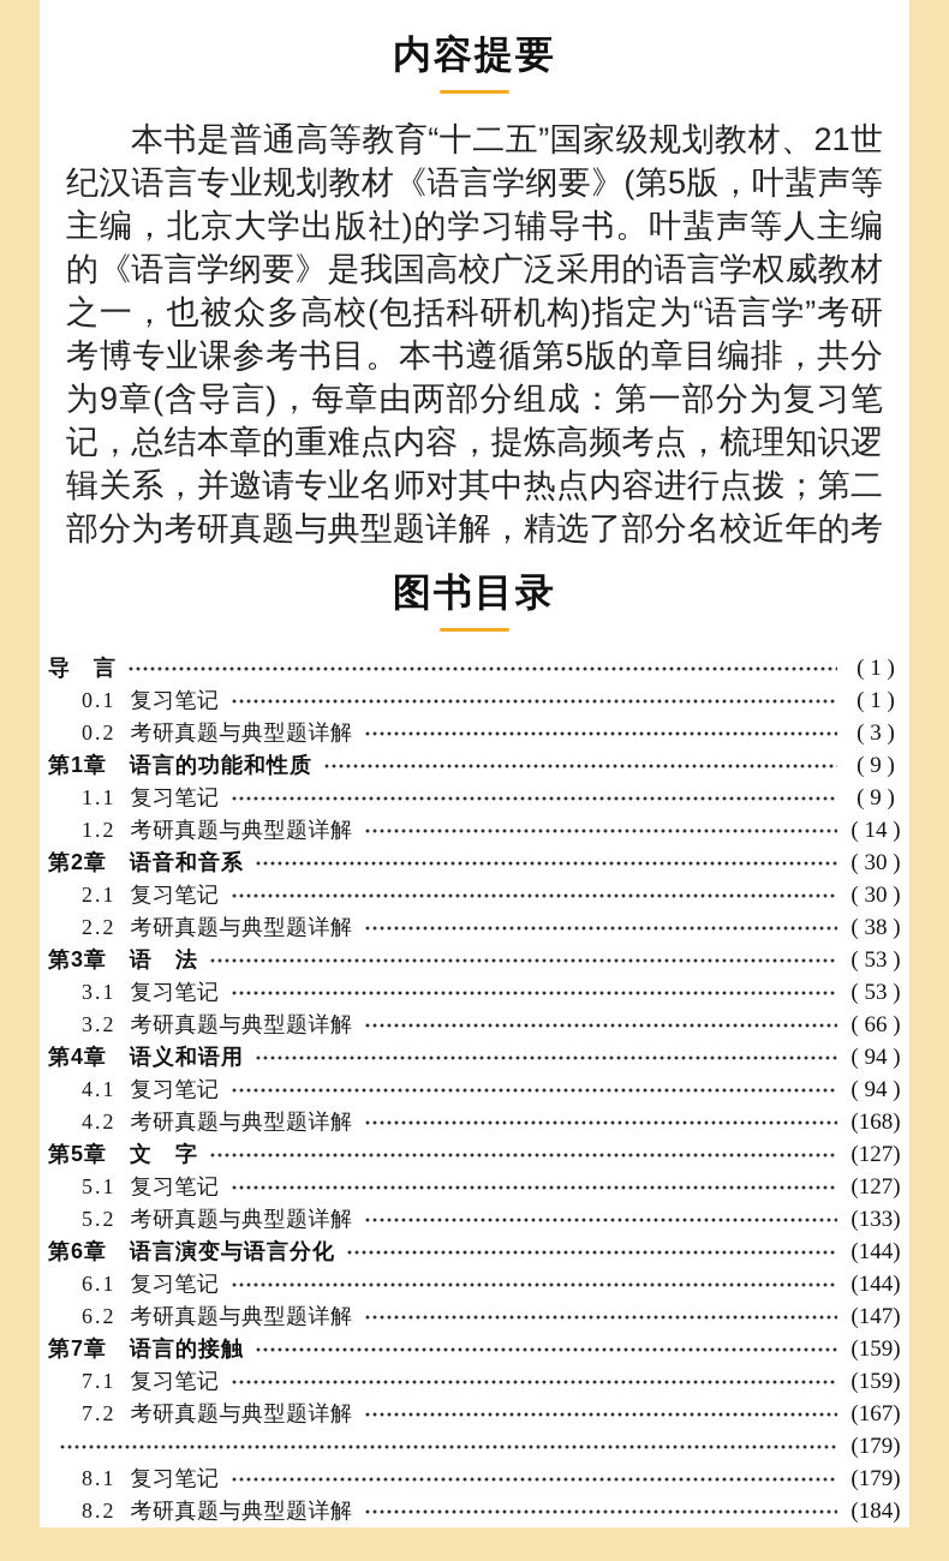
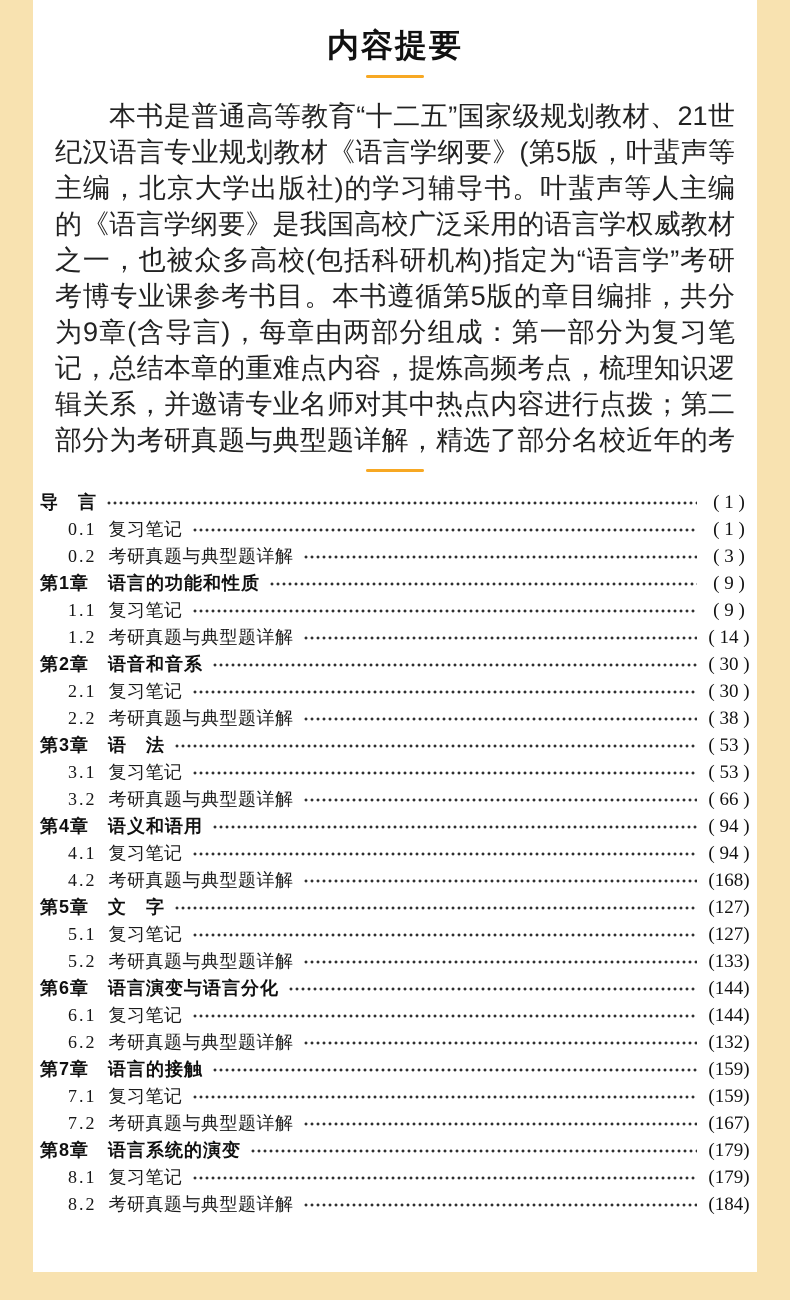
  内容提要
  本书是普通高等教育“十二五”国家级规划教材、21世纪汉语言专业规划教材《语言学纲要》(第5版，叶蜚声等主编，北京大学出版社)的学习辅导书。叶蜚声等人主编的《语言学纲要》是我国高校广泛采用的语言学权威教材之一，也被众多高校(包括科研机构)指定为“语言学”考研考博专业课参考书目。本书遵循第5版的章目编排，共分为9章(含导言)，每章由两部分组成：第一部分为复习笔记，总结本章的重难点内容，提炼高频考点，梳理知识逻辑关系，并邀请专业名师对其中热点内容进行点拨；第二部分为考研真题与典型题详解，精选了部分名校近年的考
- 图书目录
  导 言
  ( 1 )
  0.1
  复习笔记
  ( 1 )
  0.2
  考研真题与典型题详解
  ( 3 )
  第1章 语言的功能和性质
  ( 9 )
  1.1
  复习笔记
  ( 9 )
  1.2
  考研真题与典型题详解
  ( 14 )
  第2章 语音和音系
  ( 30 )
  2.1
  复习笔记
  ( 30 )
  2.2
  考研真题与典型题详解
  ( 38 )
  第3章 语 法
  ( 53 )
  3.1
  复习笔记
  ( 53 )
  3.2
  考研真题与典型题详解
  ( 66 )
  第4章 语义和语用
  ( 94 )
  4.1
  复习笔记
  ( 94 )
  4.2
  考研真题与典型题详解
  (168)
  第5章 文 字
  (127)
  5.1
  复习笔记
  (127)
  5.2
  考研真题与典型题详解
  (133)
  第6章 语言演变与语言分化
  (144)
  6.1
  复习笔记
  (144)
  6.2
  考研真题与典型题详解
- (147)
+ (132)
  第7章 语言的接触
  (159)
  7.1
  复习笔记
  (159)
  7.2
  考研真题与典型题详解
  (167)
+ 第8章 语言系统的演变
  (179)
  8.1
  复习笔记
  (179)
  8.2
  考研真题与典型题详解
  (184)
